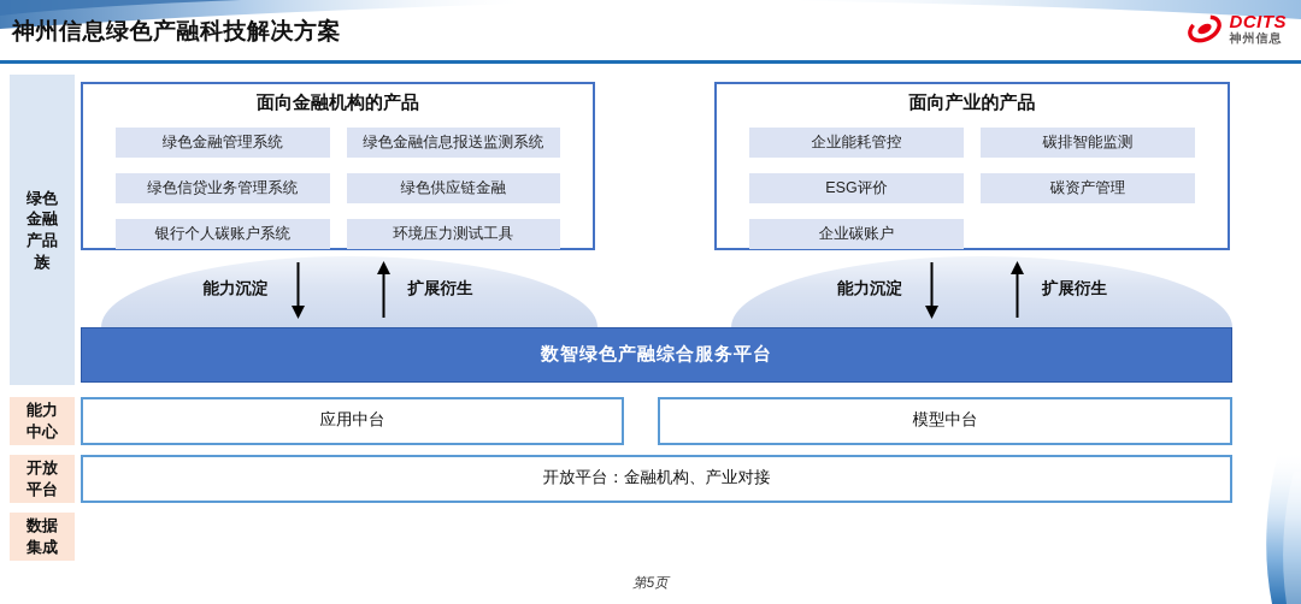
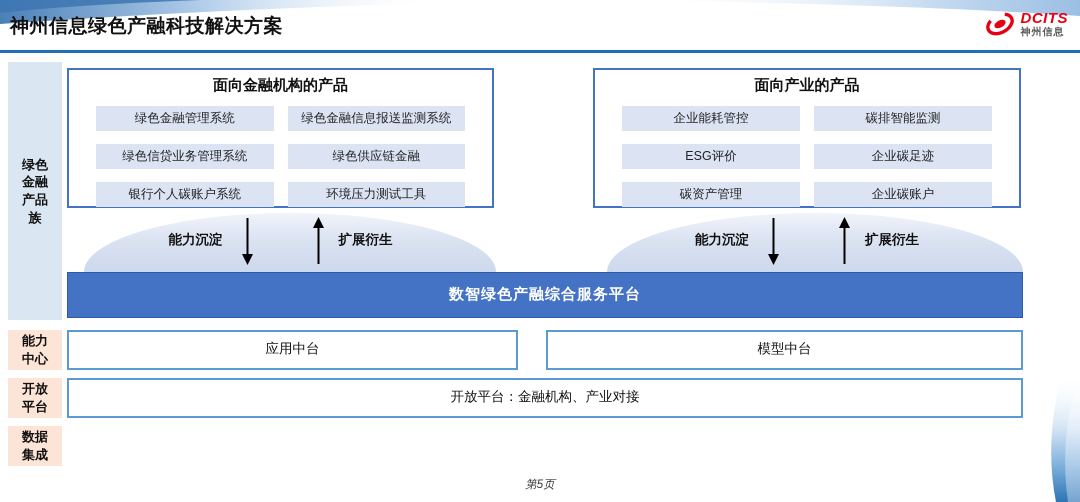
  神州信息绿色产融科技解决方案
  DCITS
  神州信息
  绿色金融产品族
  能力中心
  开放平台
  数据集成
  面向金融机构的产品
  绿色金融管理系统
  绿色金融信息报送监测系统
  绿色信贷业务管理系统
  绿色供应链金融
  银行个人碳账户系统
  环境压力测试工具
  面向产业的产品
  企业能耗管控
  碳排智能监测
  ESG评价
+ 企业碳足迹
  碳资产管理
  企业碳账户
  能力沉淀
  扩展衍生
  能力沉淀
  扩展衍生
  数智绿色产融综合服务平台
  应用中台
  模型中台
  开放平台：金融机构、产业对接
  第5页
